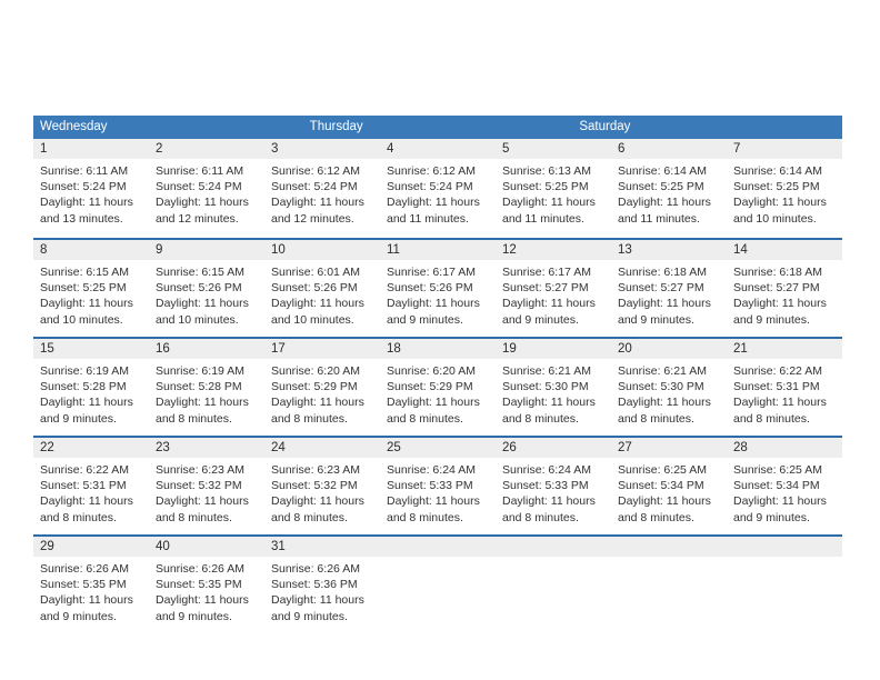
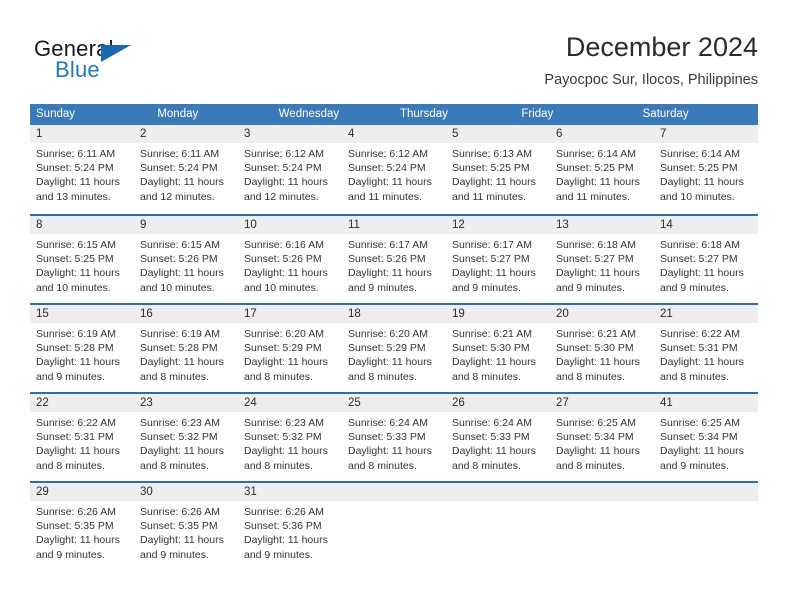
+ General
+ Blue
+ December 2024
+ Payocpoc Sur, Ilocos, Philippines
+ Sunday
+ Monday
  Wednesday
  Thursday
+ Friday
  Saturday
  1
  Sunrise: 6:11 AM
  Sunset: 5:24 PM
  Daylight: 11 hours
  and 13 minutes.
  2
  Sunrise: 6:11 AM
  Sunset: 5:24 PM
  Daylight: 11 hours
  and 12 minutes.
  3
  Sunrise: 6:12 AM
  Sunset: 5:24 PM
  Daylight: 11 hours
  and 12 minutes.
  4
  Sunrise: 6:12 AM
  Sunset: 5:24 PM
  Daylight: 11 hours
  and 11 minutes.
  5
  Sunrise: 6:13 AM
  Sunset: 5:25 PM
  Daylight: 11 hours
  and 11 minutes.
  6
  Sunrise: 6:14 AM
  Sunset: 5:25 PM
  Daylight: 11 hours
  and 11 minutes.
  7
  Sunrise: 6:14 AM
  Sunset: 5:25 PM
  Daylight: 11 hours
  and 10 minutes.
  8
  Sunrise: 6:15 AM
  Sunset: 5:25 PM
  Daylight: 11 hours
  and 10 minutes.
  9
  Sunrise: 6:15 AM
  Sunset: 5:26 PM
  Daylight: 11 hours
  and 10 minutes.
  10
- Sunrise: 6:01 AM
+ Sunrise: 6:16 AM
  Sunset: 5:26 PM
  Daylight: 11 hours
  and 10 minutes.
  11
  Sunrise: 6:17 AM
  Sunset: 5:26 PM
  Daylight: 11 hours
  and 9 minutes.
  12
  Sunrise: 6:17 AM
  Sunset: 5:27 PM
  Daylight: 11 hours
  and 9 minutes.
  13
  Sunrise: 6:18 AM
  Sunset: 5:27 PM
  Daylight: 11 hours
  and 9 minutes.
  14
  Sunrise: 6:18 AM
  Sunset: 5:27 PM
  Daylight: 11 hours
  and 9 minutes.
  15
  Sunrise: 6:19 AM
  Sunset: 5:28 PM
  Daylight: 11 hours
  and 9 minutes.
  16
  Sunrise: 6:19 AM
  Sunset: 5:28 PM
  Daylight: 11 hours
  and 8 minutes.
  17
  Sunrise: 6:20 AM
  Sunset: 5:29 PM
  Daylight: 11 hours
  and 8 minutes.
  18
  Sunrise: 6:20 AM
  Sunset: 5:29 PM
  Daylight: 11 hours
  and 8 minutes.
  19
  Sunrise: 6:21 AM
  Sunset: 5:30 PM
  Daylight: 11 hours
  and 8 minutes.
  20
  Sunrise: 6:21 AM
  Sunset: 5:30 PM
  Daylight: 11 hours
  and 8 minutes.
  21
  Sunrise: 6:22 AM
  Sunset: 5:31 PM
  Daylight: 11 hours
  and 8 minutes.
  22
  Sunrise: 6:22 AM
  Sunset: 5:31 PM
  Daylight: 11 hours
  and 8 minutes.
  23
  Sunrise: 6:23 AM
  Sunset: 5:32 PM
  Daylight: 11 hours
  and 8 minutes.
  24
  Sunrise: 6:23 AM
  Sunset: 5:32 PM
  Daylight: 11 hours
  and 8 minutes.
  25
  Sunrise: 6:24 AM
  Sunset: 5:33 PM
  Daylight: 11 hours
  and 8 minutes.
  26
  Sunrise: 6:24 AM
  Sunset: 5:33 PM
  Daylight: 11 hours
  and 8 minutes.
  27
  Sunrise: 6:25 AM
  Sunset: 5:34 PM
  Daylight: 11 hours
  and 8 minutes.
- 28
+ 41
  Sunrise: 6:25 AM
  Sunset: 5:34 PM
  Daylight: 11 hours
  and 9 minutes.
  29
  Sunrise: 6:26 AM
  Sunset: 5:35 PM
  Daylight: 11 hours
  and 9 minutes.
- 40
+ 30
  Sunrise: 6:26 AM
  Sunset: 5:35 PM
  Daylight: 11 hours
  and 9 minutes.
  31
  Sunrise: 6:26 AM
  Sunset: 5:36 PM
  Daylight: 11 hours
  and 9 minutes.
